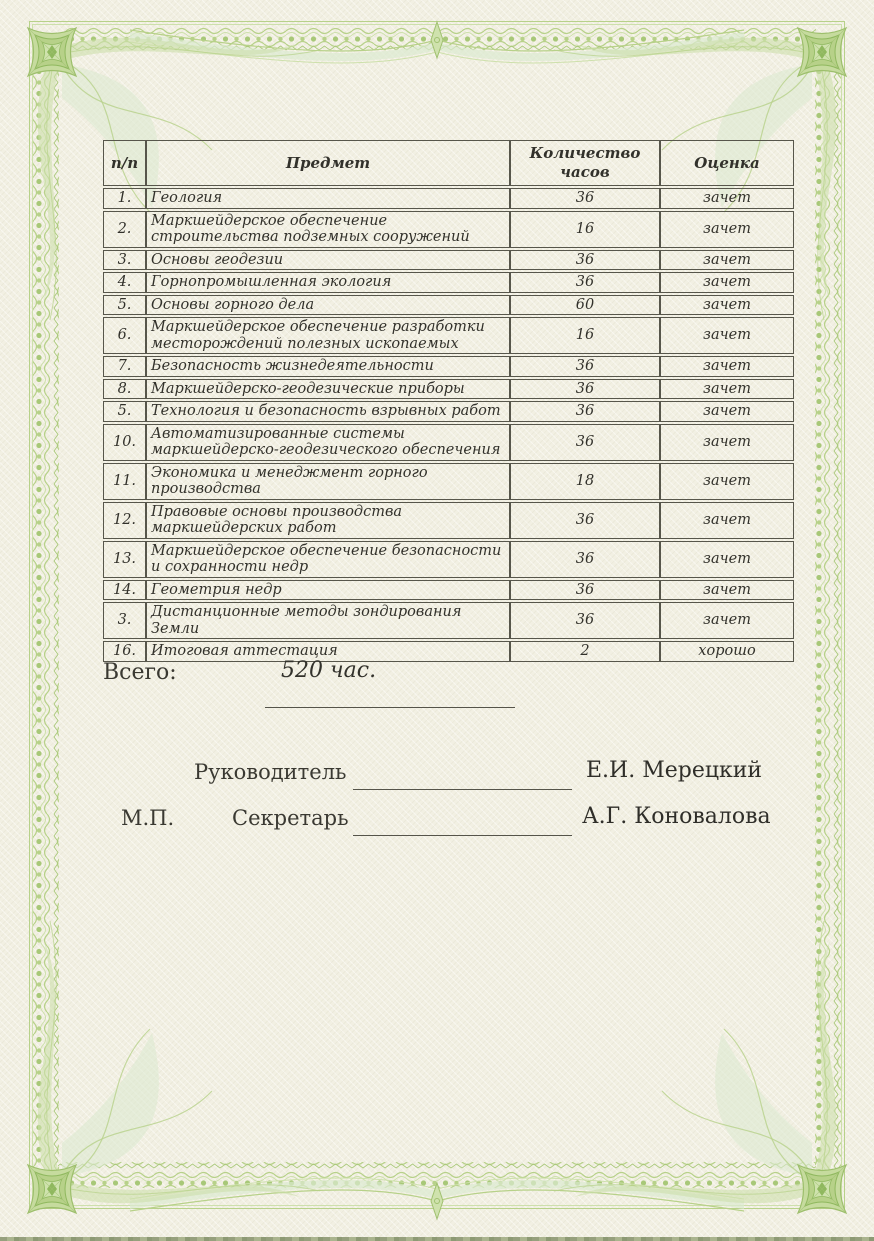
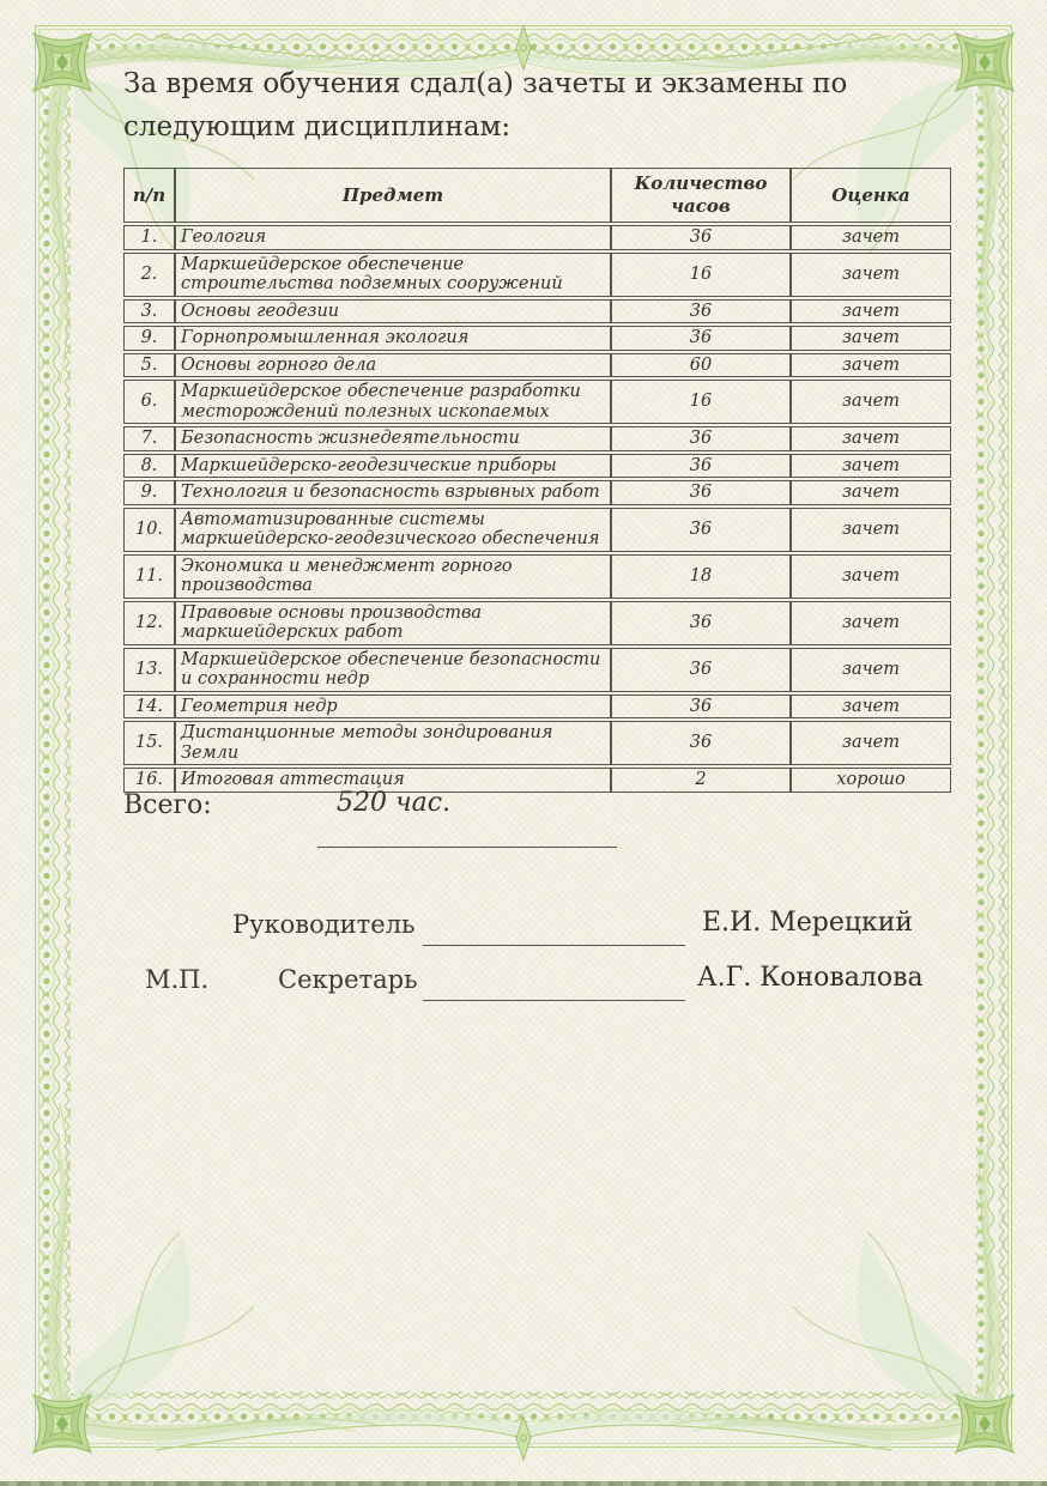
+ За время обучения сдал(а) зачеты и экзамены по следующим дисциплинам:
  п/п	Предмет	Количество часов	Оценка
  1.	Геология	36	зачет
  2.	Маркшейдерское обеспечение строительства подземных сооружений	16	зачет
  3.	Основы геодезии	36	зачет
- 4.	Горнопромышленная экология	36	зачет
+ 9.	Горнопромышленная экология	36	зачет
  5.	Основы горного дела	60	зачет
  6.	Маркшейдерское обеспечение разработки месторождений полезных ископаемых	16	зачет
  7.	Безопасность жизнедеятельности	36	зачет
  8.	Маркшейдерско-геодезические приборы	36	зачет
- 5.	Технология и безопасность взрывных работ	36	зачет
+ 9.	Технология и безопасность взрывных работ	36	зачет
  10.	Автоматизированные системы маркшейдерско-геодезического обеспечения	36	зачет
  11.	Экономика и менеджмент горного производства	18	зачет
  12.	Правовые основы производства маркшейдерских работ	36	зачет
  13.	Маркшейдерское обеспечение безопасности и сохранности недр	36	зачет
  14.	Геометрия недр	36	зачет
- 3.	Дистанционные методы зондирования Земли	36	зачет
+ 15.	Дистанционные методы зондирования Земли	36	зачет
  16.	Итоговая аттестация	2	хорошо
  Всего:
  520 час.
  Руководитель
  Е.И. Мерецкий
  М.П.
  Секретарь
  А.Г. Коновалова
